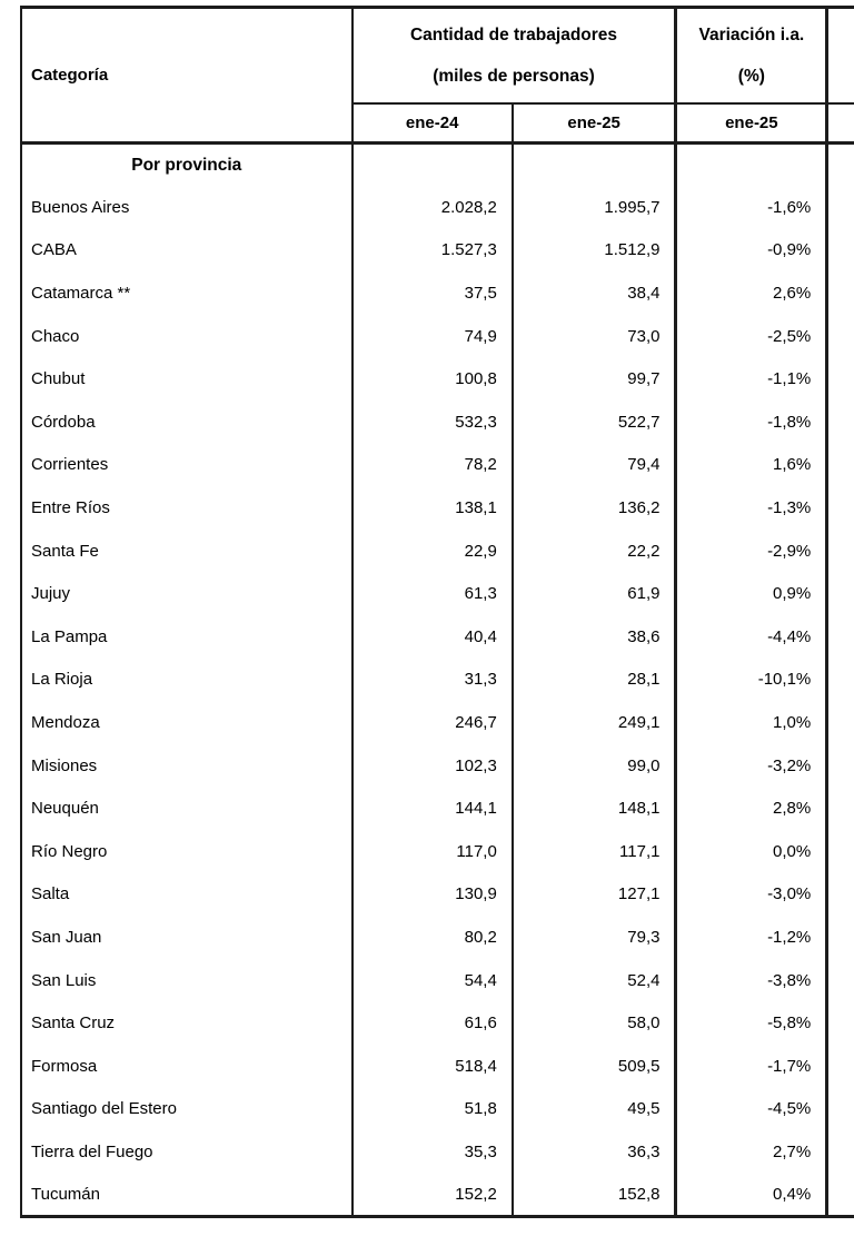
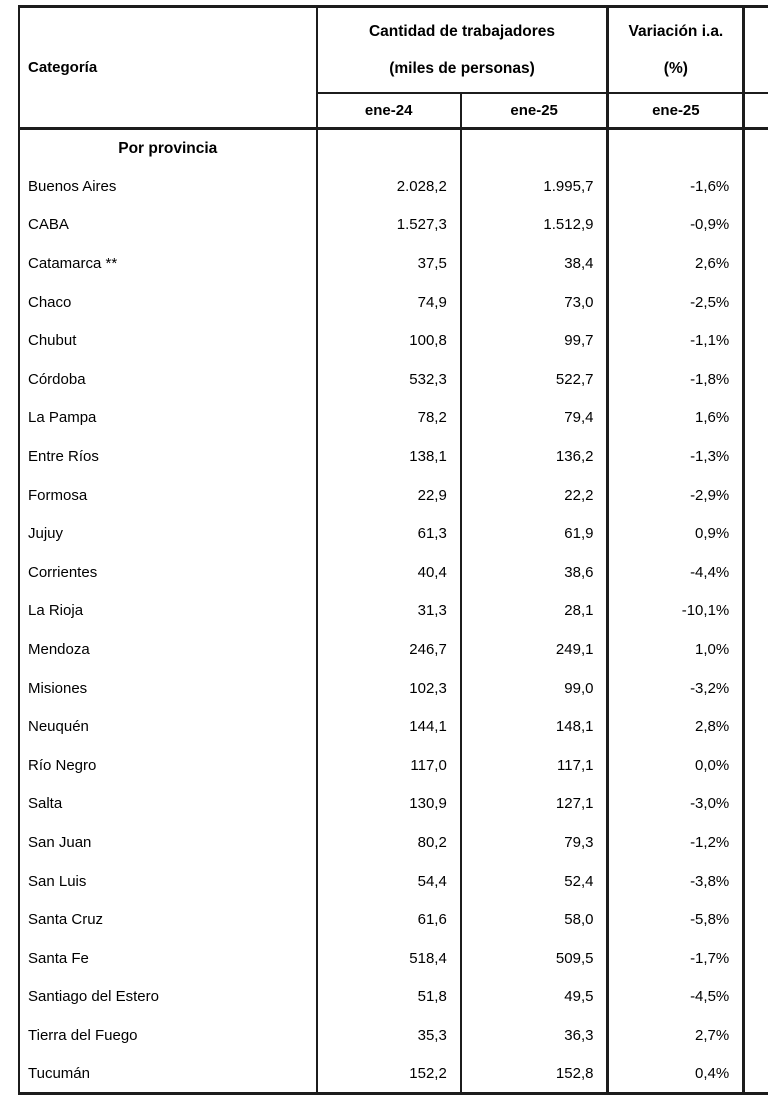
  Categoría	Cantidad de trabajadores (miles de personas)	Variación i.a. (%)
  ene-24	ene-25	ene-25
  Por provincia
  Buenos Aires	2.028,2	1.995,7	-1,6%
  CABA	1.527,3	1.512,9	-0,9%
  Catamarca **	37,5	38,4	2,6%
  Chaco	74,9	73,0	-2,5%
  Chubut	100,8	99,7	-1,1%
  Córdoba	532,3	522,7	-1,8%
- Corrientes	78,2	79,4	1,6%
+ La Pampa	78,2	79,4	1,6%
  Entre Ríos	138,1	136,2	-1,3%
- Santa Fe	22,9	22,2	-2,9%
+ Formosa	22,9	22,2	-2,9%
  Jujuy	61,3	61,9	0,9%
- La Pampa	40,4	38,6	-4,4%
+ Corrientes	40,4	38,6	-4,4%
  La Rioja	31,3	28,1	-10,1%
  Mendoza	246,7	249,1	1,0%
  Misiones	102,3	99,0	-3,2%
  Neuquén	144,1	148,1	2,8%
  Río Negro	117,0	117,1	0,0%
  Salta	130,9	127,1	-3,0%
  San Juan	80,2	79,3	-1,2%
  San Luis	54,4	52,4	-3,8%
  Santa Cruz	61,6	58,0	-5,8%
- Formosa	518,4	509,5	-1,7%
+ Santa Fe	518,4	509,5	-1,7%
  Santiago del Estero	51,8	49,5	-4,5%
  Tierra del Fuego	35,3	36,3	2,7%
  Tucumán	152,2	152,8	0,4%
